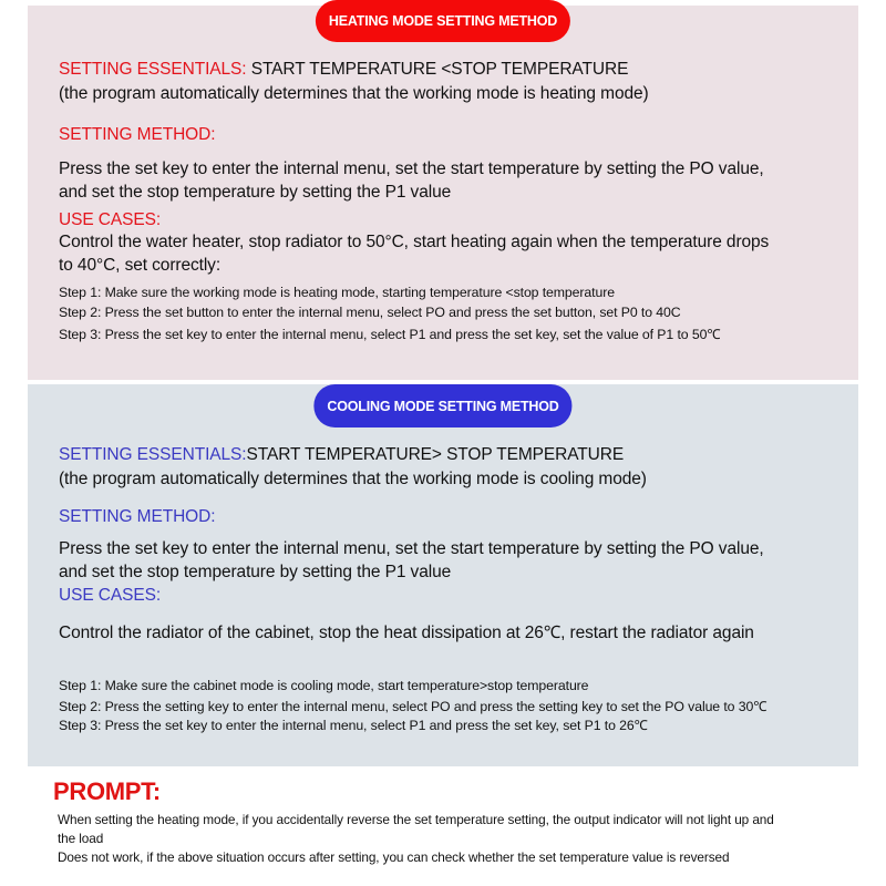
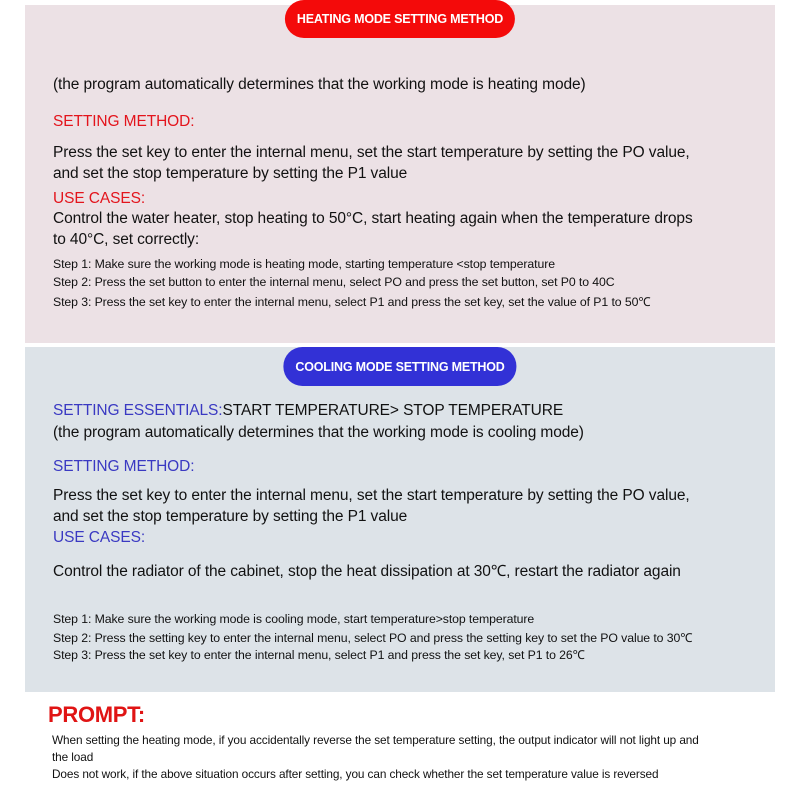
  HEATING MODE SETTING METHOD
- SETTING ESSENTIALS: START TEMPERATURE <STOP TEMPERATURE
  (the program automatically determines that the working mode is heating mode)
  SETTING METHOD:
  Press the set key to enter the internal menu, set the start temperature by setting the PO value,
  and set the stop temperature by setting the P1 value
  USE CASES:
- Control the water heater, stop radiator to 50°C, start heating again when the temperature drops
+ Control the water heater, stop heating to 50°C, start heating again when the temperature drops
  to 40°C, set correctly:
  Step 1: Make sure the working mode is heating mode, starting temperature <stop temperature
  Step 2: Press the set button to enter the internal menu, select PO and press the set button, set P0 to 40C
  Step 3: Press the set key to enter the internal menu, select P1 and press the set key, set the value of P1 to 50℃
  COOLING MODE SETTING METHOD
  SETTING ESSENTIALS:START TEMPERATURE> STOP TEMPERATURE
  (the program automatically determines that the working mode is cooling mode)
  SETTING METHOD:
  Press the set key to enter the internal menu, set the start temperature by setting the PO value,
  and set the stop temperature by setting the P1 value
  USE CASES:
- Control the radiator of the cabinet, stop the heat dissipation at 26℃, restart the radiator again
+ Control the radiator of the cabinet, stop the heat dissipation at 30℃, restart the radiator again
- Step 1: Make sure the cabinet mode is cooling mode, start temperature>stop temperature
+ Step 1: Make sure the working mode is cooling mode, start temperature>stop temperature
  Step 2: Press the setting key to enter the internal menu, select PO and press the setting key to set the PO value to 30℃
  Step 3: Press the set key to enter the internal menu, select P1 and press the set key, set P1 to 26℃
  PROMPT:
  When setting the heating mode, if you accidentally reverse the set temperature setting, the output indicator will not light up and
  the load
  Does not work, if the above situation occurs after setting, you can check whether the set temperature value is reversed
